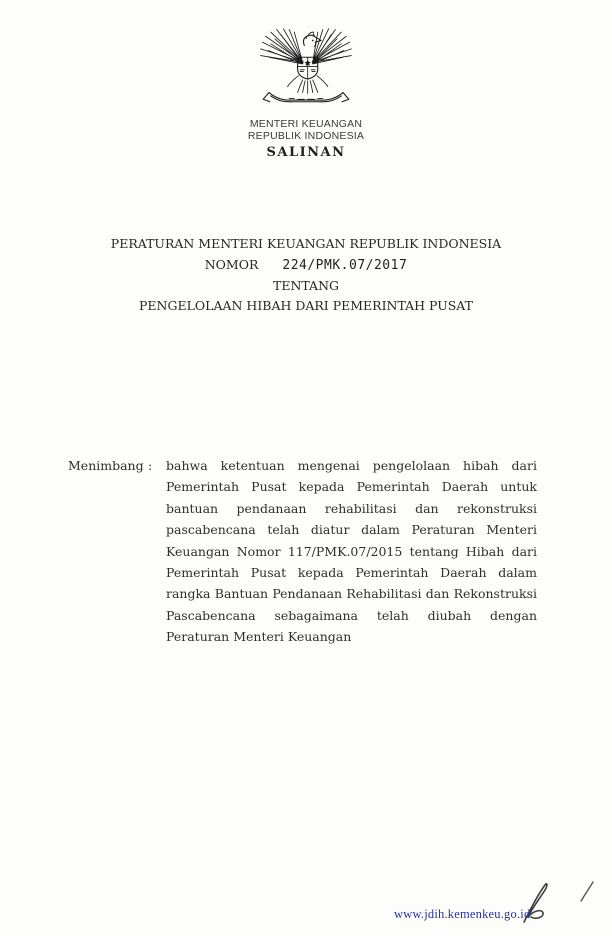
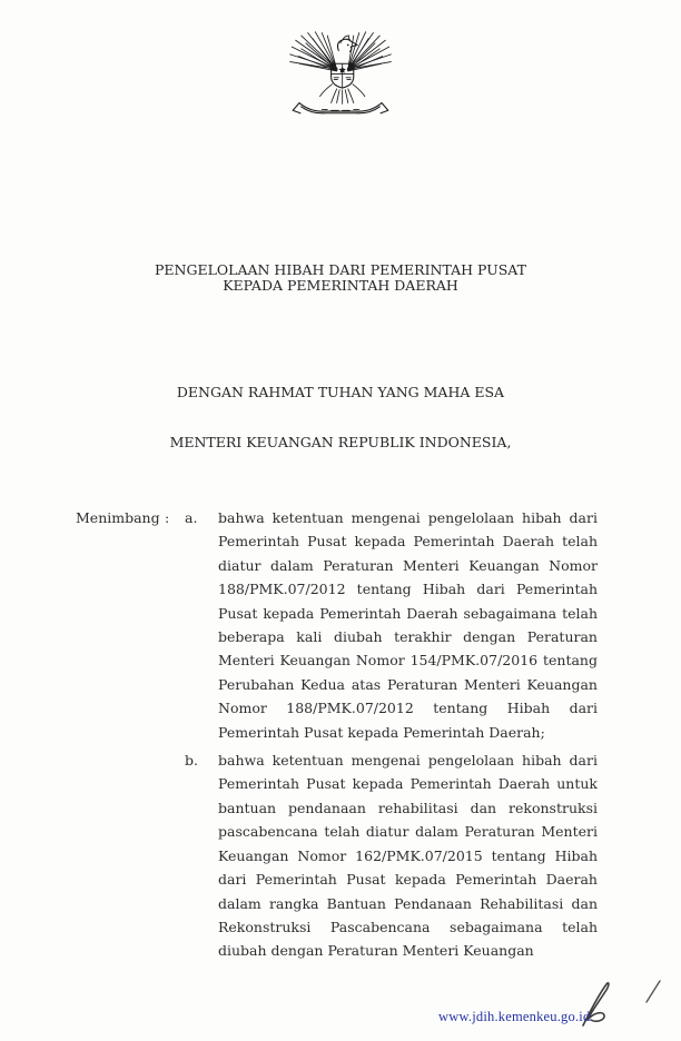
- MENTERI KEUANGAN
- REPUBLIK INDONESIA
- SALINAN
- PERATURAN MENTERI KEUANGAN REPUBLIK INDONESIA
- NOMOR 224/PMK.07/2017
- TENTANG
  PENGELOLAAN HIBAH DARI PEMERINTAH PUSAT
+ KEPADA PEMERINTAH DAERAH
+ DENGAN RAHMAT TUHAN YANG MAHA ESA
+ MENTERI KEUANGAN REPUBLIK INDONESIA,
  Menimbang
  :
+ a.
+ bahwa ketentuan mengenai pengelolaan hibah dari Pemerintah Pusat kepada Pemerintah Daerah telah diatur dalam Peraturan Menteri Keuangan Nomor 188/PMK.07/2012 tentang Hibah dari Pemerintah Pusat kepada Pemerintah Daerah sebagaimana telah beberapa kali diubah terakhir dengan Peraturan Menteri Keuangan Nomor 154/PMK.07/2016 tentang Perubahan Kedua atas Peraturan Menteri Keuangan Nomor 188/PMK.07/2012 tentang Hibah dari Pemerintah Pusat kepada Pemerintah Daerah;
+ b.
- bahwa ketentuan mengenai pengelolaan hibah dari Pemerintah Pusat kepada Pemerintah Daerah untuk bantuan pendanaan rehabilitasi dan rekonstruksi pascabencana telah diatur dalam Peraturan Menteri Keuangan Nomor 117/PMK.07/2015 tentang Hibah dari Pemerintah Pusat kepada Pemerintah Daerah dalam rangka Bantuan Pendanaan Rehabilitasi dan Rekonstruksi Pascabencana sebagaimana telah diubah dengan Peraturan Menteri Keuangan
+ bahwa ketentuan mengenai pengelolaan hibah dari Pemerintah Pusat kepada Pemerintah Daerah untuk bantuan pendanaan rehabilitasi dan rekonstruksi pascabencana telah diatur dalam Peraturan Menteri Keuangan Nomor 162/PMK.07/2015 tentang Hibah dari Pemerintah Pusat kepada Pemerintah Daerah dalam rangka Bantuan Pendanaan Rehabilitasi dan Rekonstruksi Pascabencana sebagaimana telah diubah dengan Peraturan Menteri Keuangan
  www.jdih.kemenkeu.go.id
